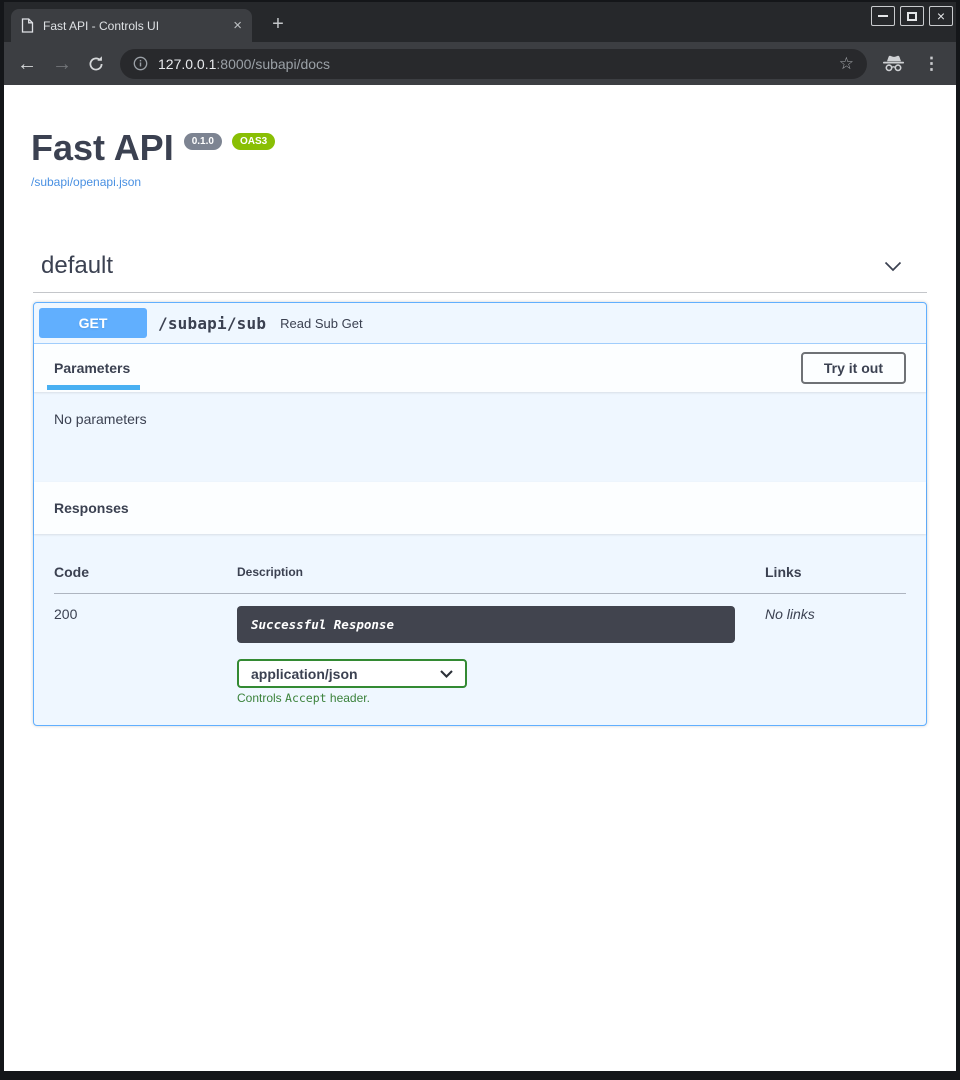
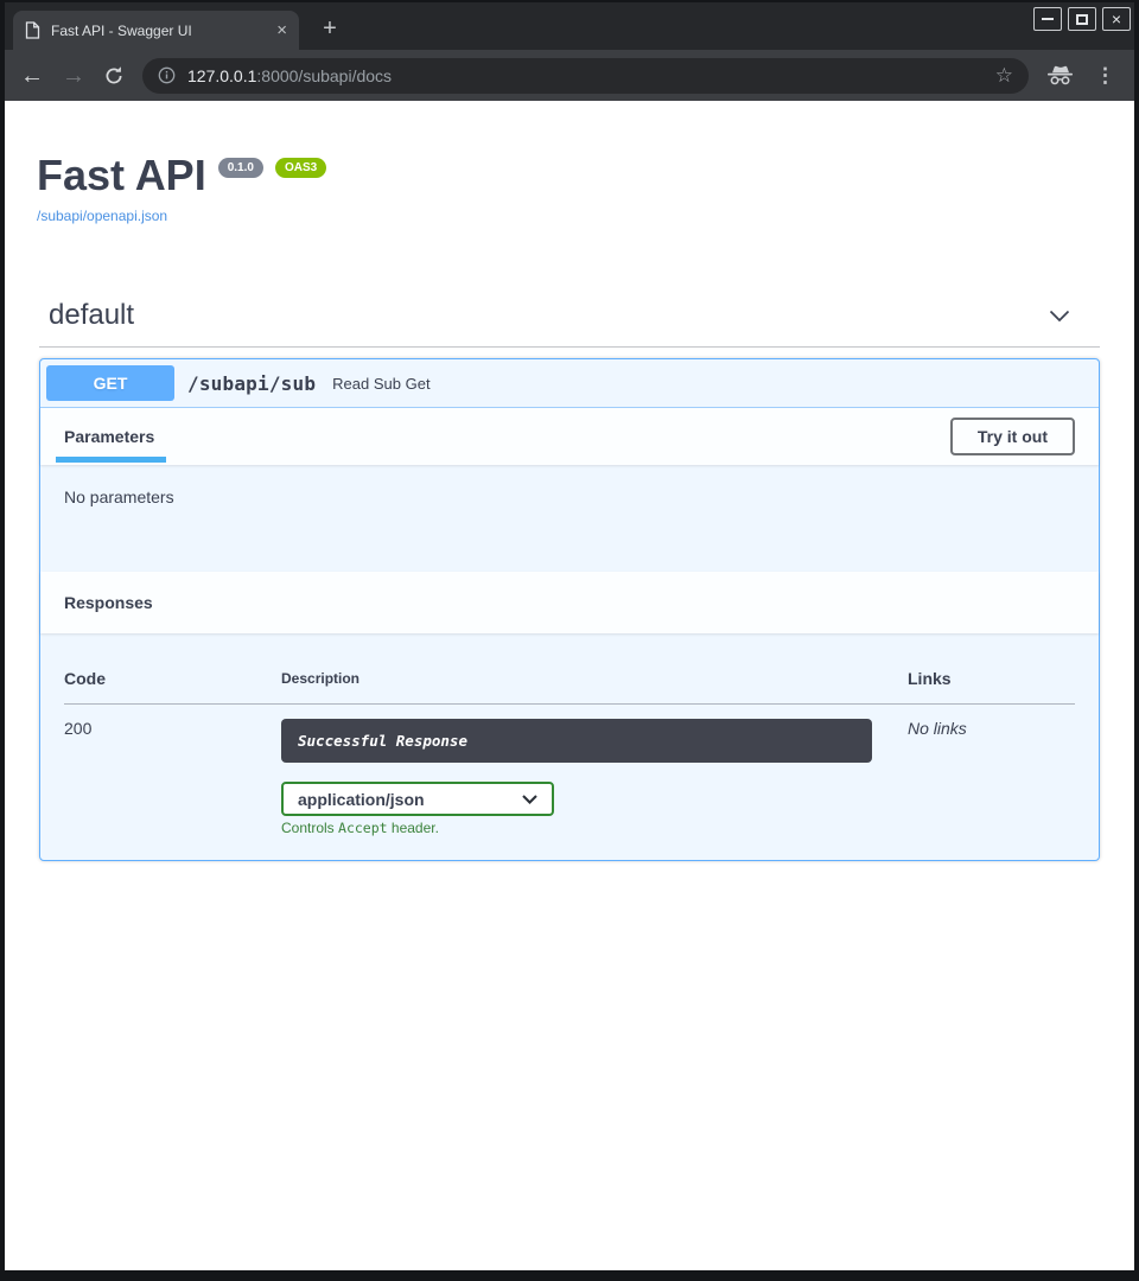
- Fast API - Controls UI
+ Fast API - Swagger UI
  ×
  +
  ×
  ←
  →
  127.0.0.1:8000/subapi/docs
  ☆
  ⋮
  Fast API
  0.1.0
  OAS3
  /subapi/openapi.json
  default
  GET
  /subapi/sub
  Read Sub Get
  Parameters
  Try it out
  No parameters
  Responses
  Code	Description	Links
  200	Successful Response	No links
  application/json
  Controls Accept header.
